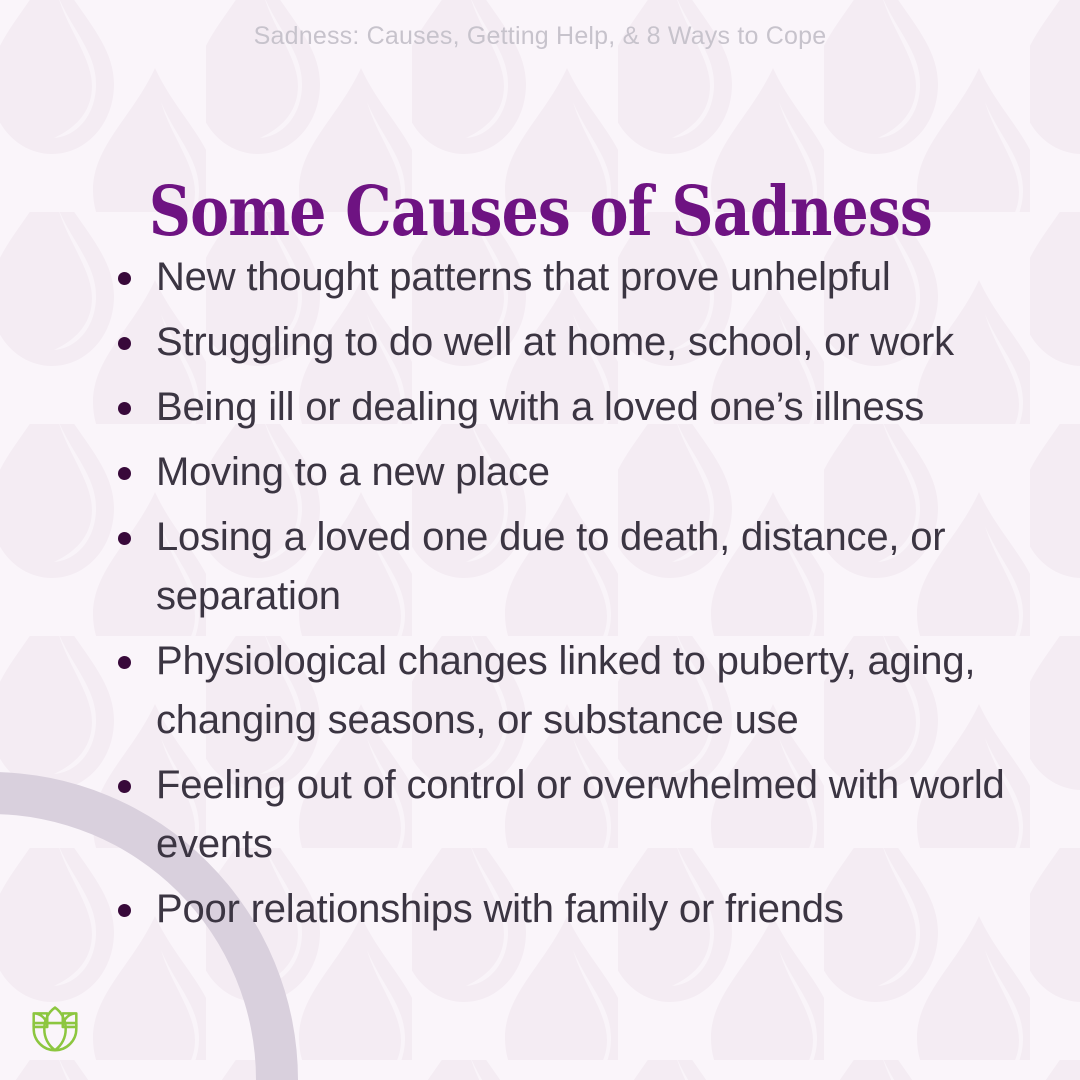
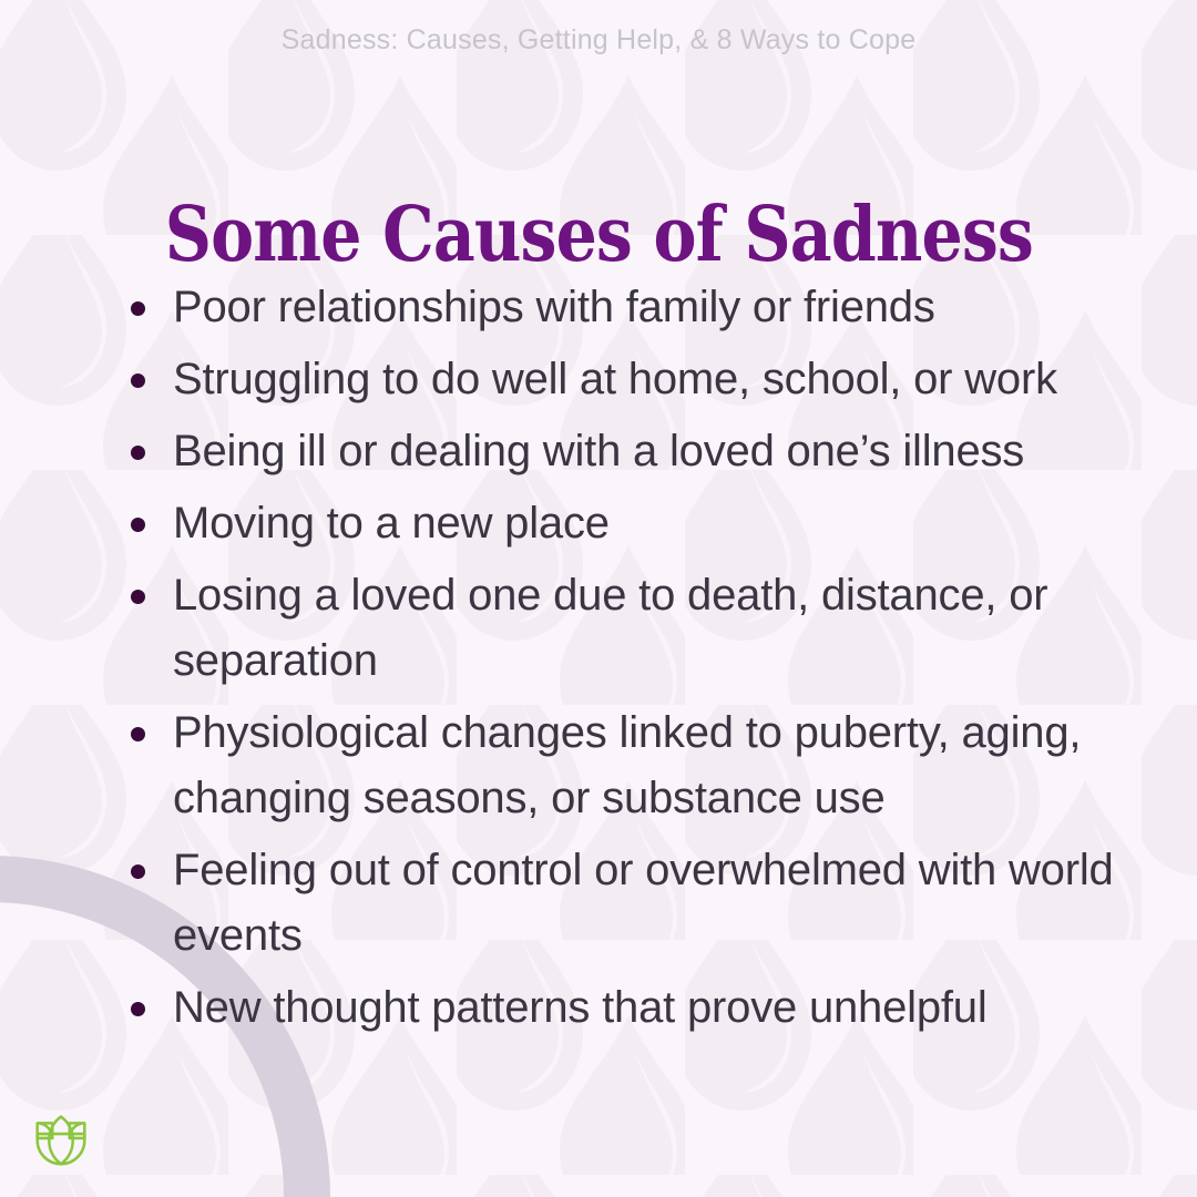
  Sadness: Causes, Getting Help, & 8 Ways to Cope
  Some Causes of Sadness
- New thought patterns that prove unhelpful
+ Poor relationships with family or friends
  Struggling to do well at home, school, or work
  Being ill or dealing with a loved one’s illness
  Moving to a new place
  Losing a loved one due to death, distance, or separation
  Physiological changes linked to puberty, aging, changing seasons, or substance use
  Feeling out of control or overwhelmed with world events
- Poor relationships with family or friends
+ New thought patterns that prove unhelpful
